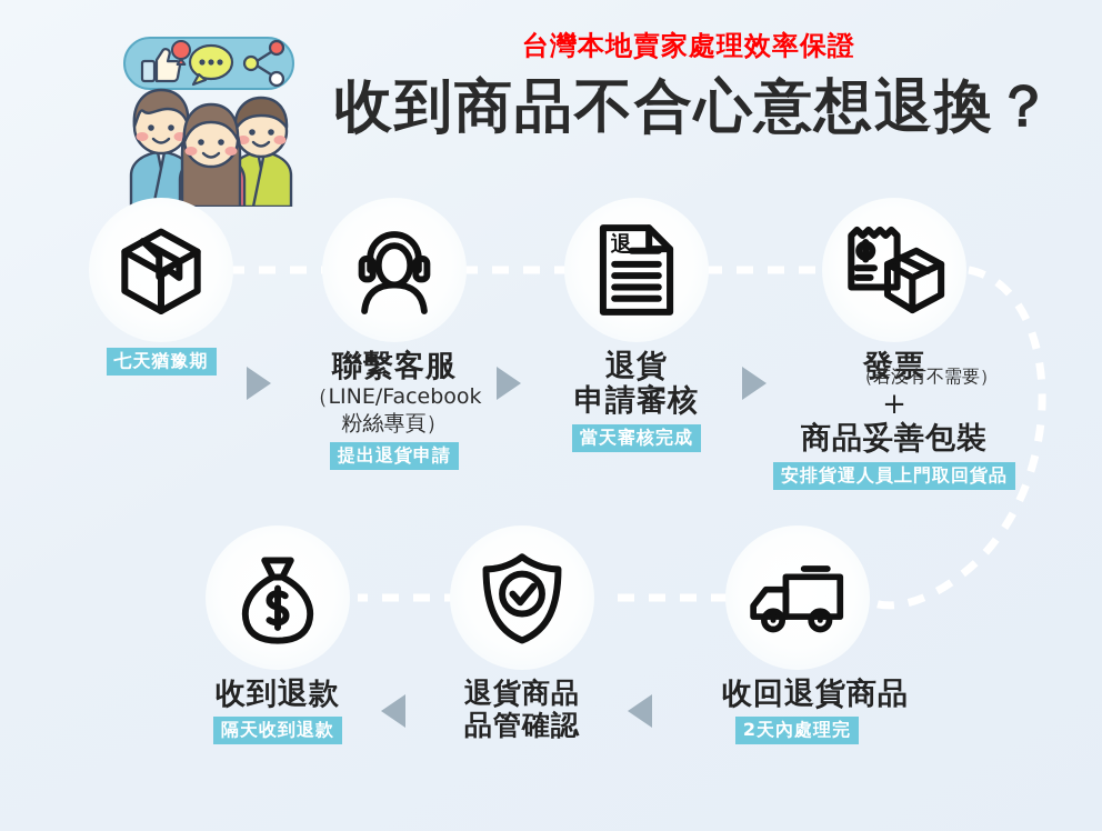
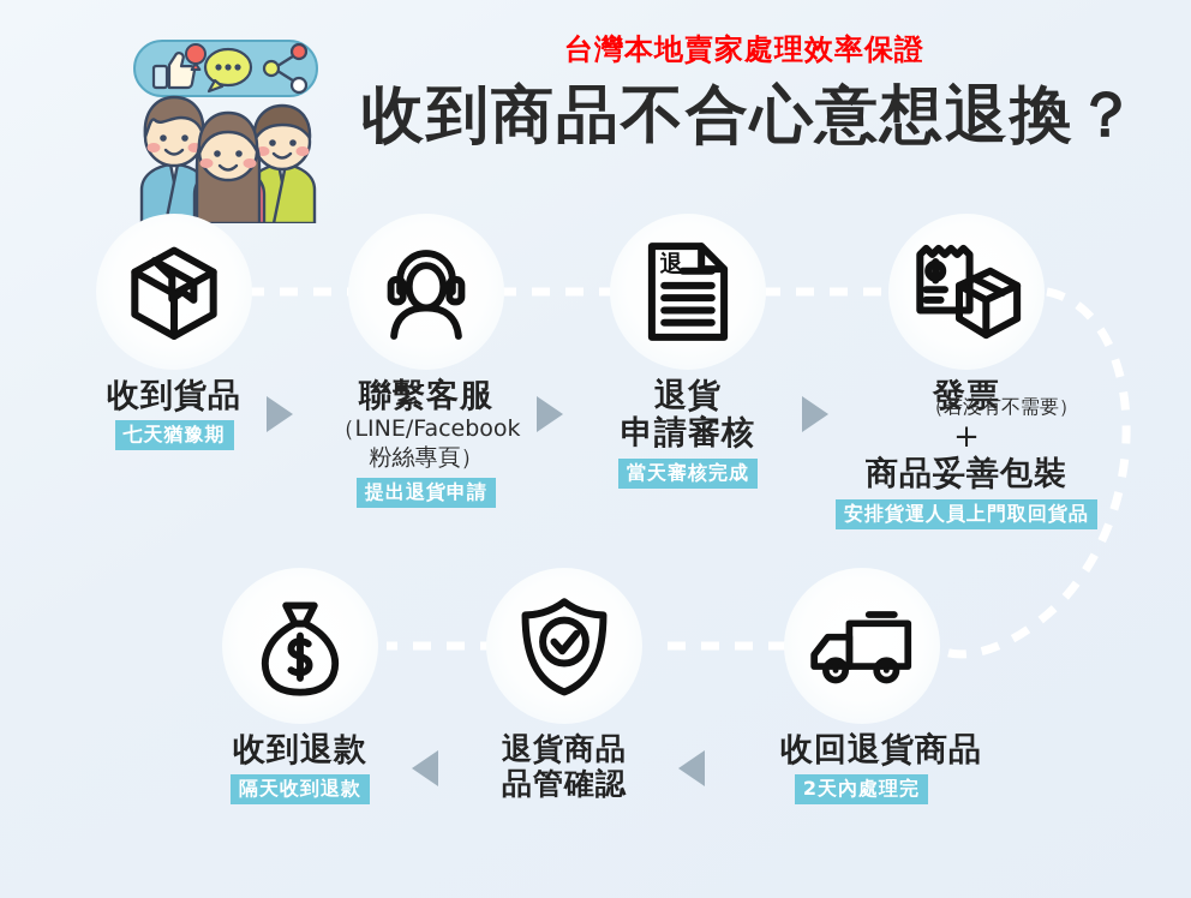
  台灣本地賣家處理效率保證
  收到商品不合心意想退換？
+ 收到貨品
  七天猶豫期
  聯繫客服
  （LINE/Facebook
  粉絲專頁）
  提出退貨申請
  退
  退貨
  申請審核
  當天審核完成
  發票
  （若沒有不需要）
  +
  商品妥善包裝
  安排貨運人員上門取回貨品
  收到退款
  隔天收到退款
  退貨商品
  品管確認
  收回退貨商品
  2天內處理完
